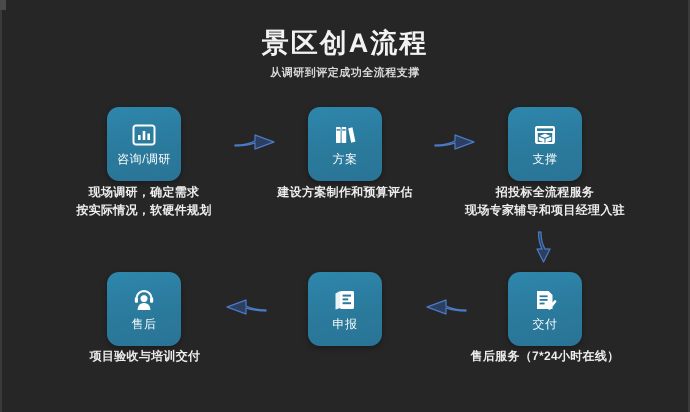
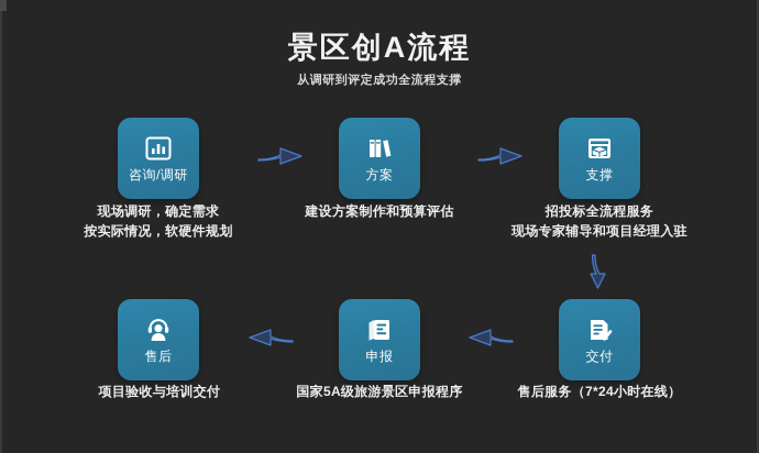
  景区创A流程
  从调研到评定成功全流程支撑
  咨询/调研
  现场调研，确定需求
  按实际情况，软硬件规划
  方案
  建设方案制作和预算评估
  支撑
  招投标全流程服务
  现场专家辅导和项目经理入驻
  交付
  售后服务（7*24小时在线）
  申报
+ 国家5A级旅游景区申报程序
  售后
  项目验收与培训交付
